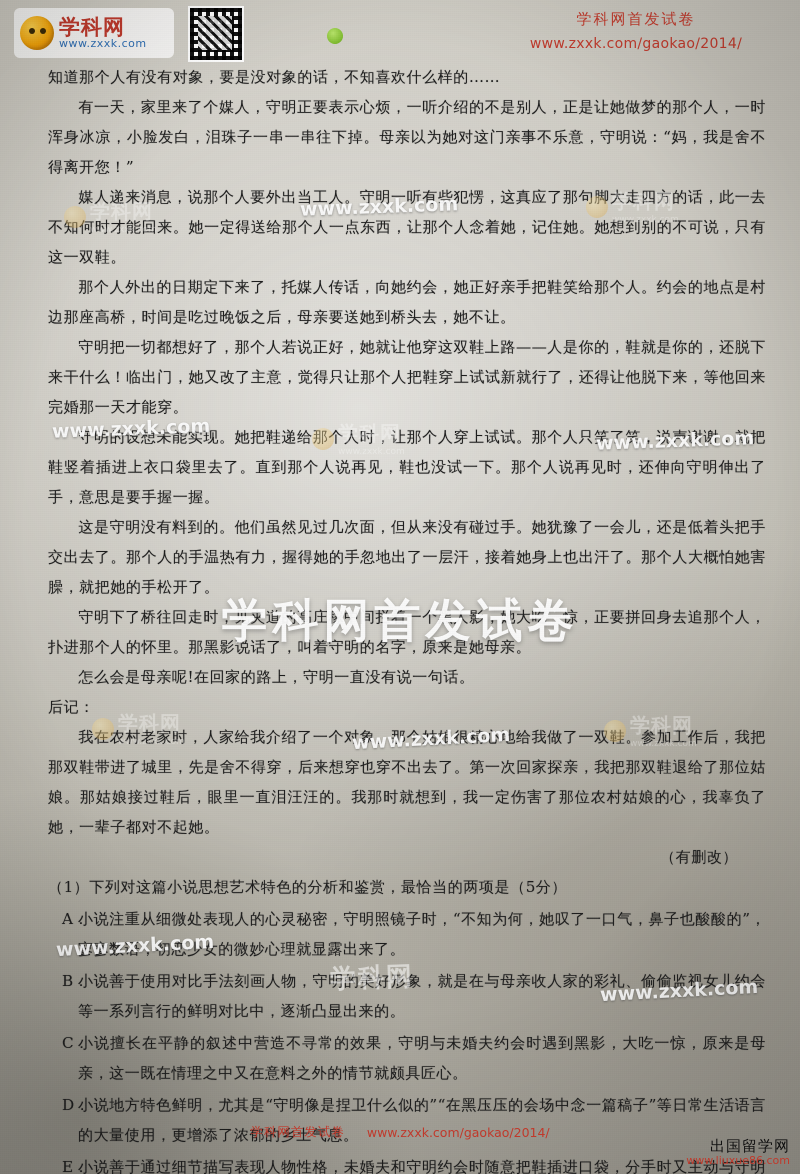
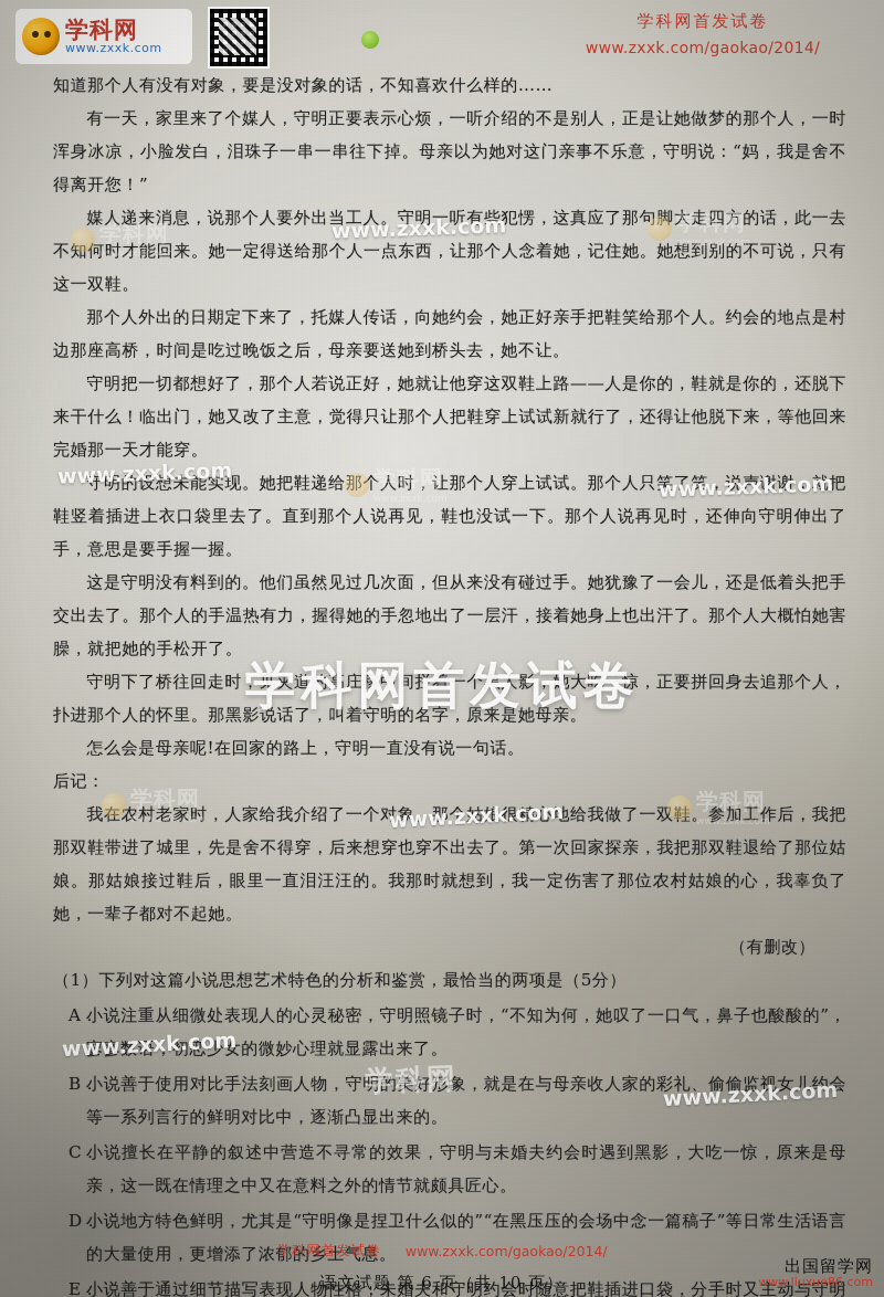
  学科网首发试卷
  www.zxxk.com/gaokao/2014/
+ 语文试题 第 6 页（共 10 页）
  出国留学网
  www.liuxue86.com
